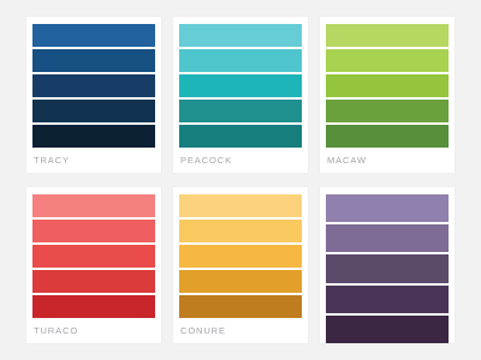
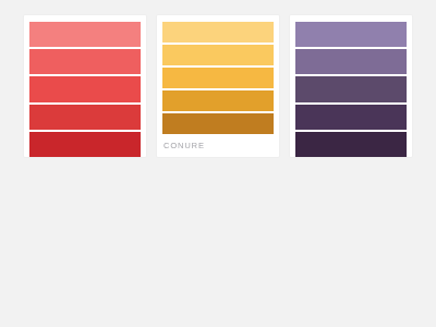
- TRACY
- PEACOCK
- MACAW
- TURACO
  CONURE
